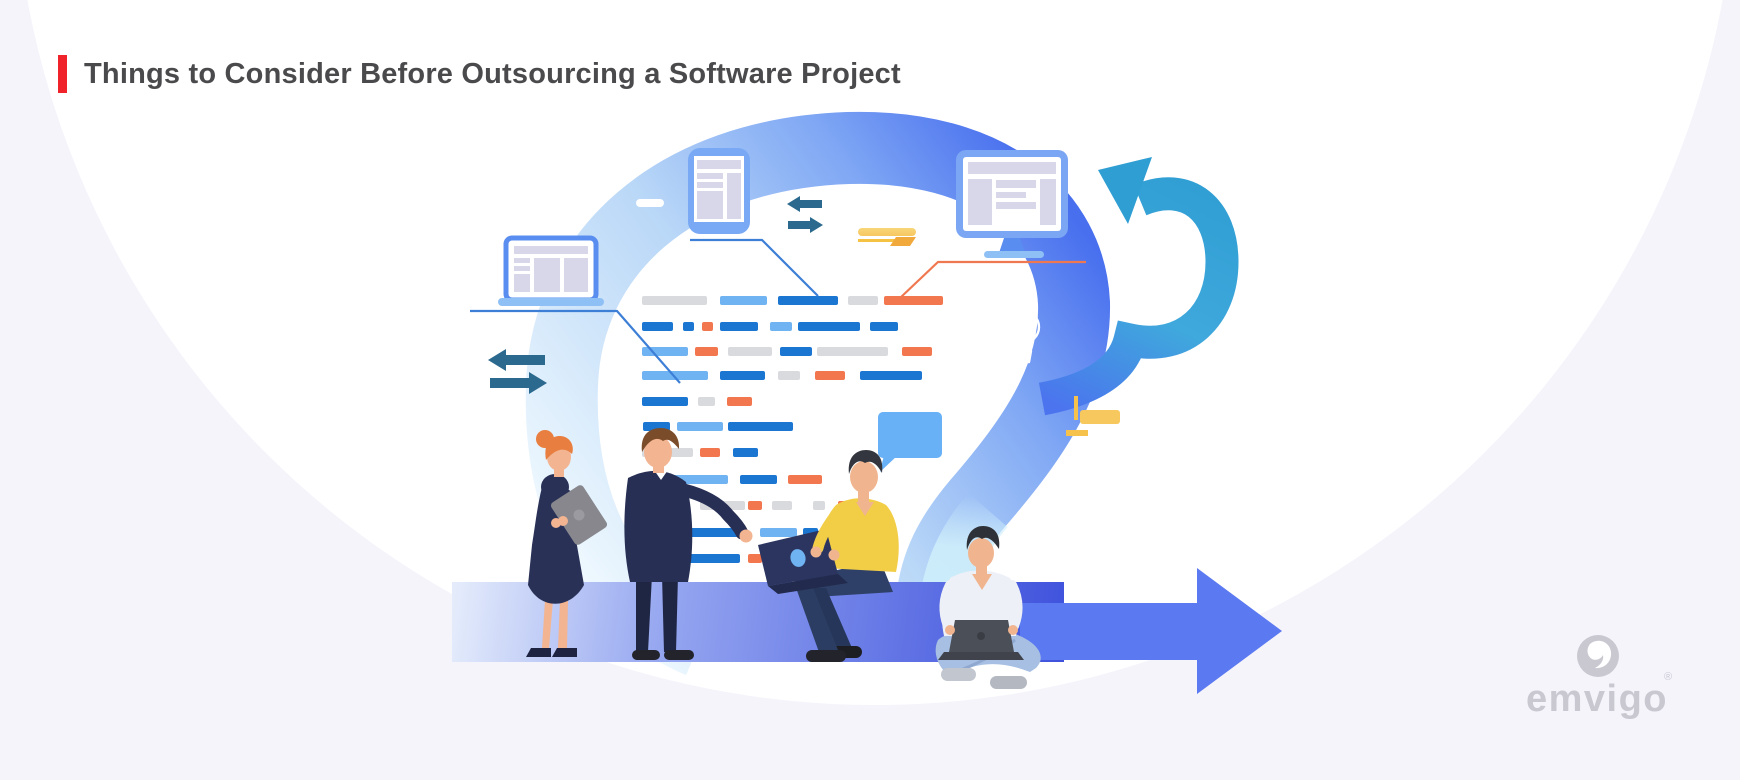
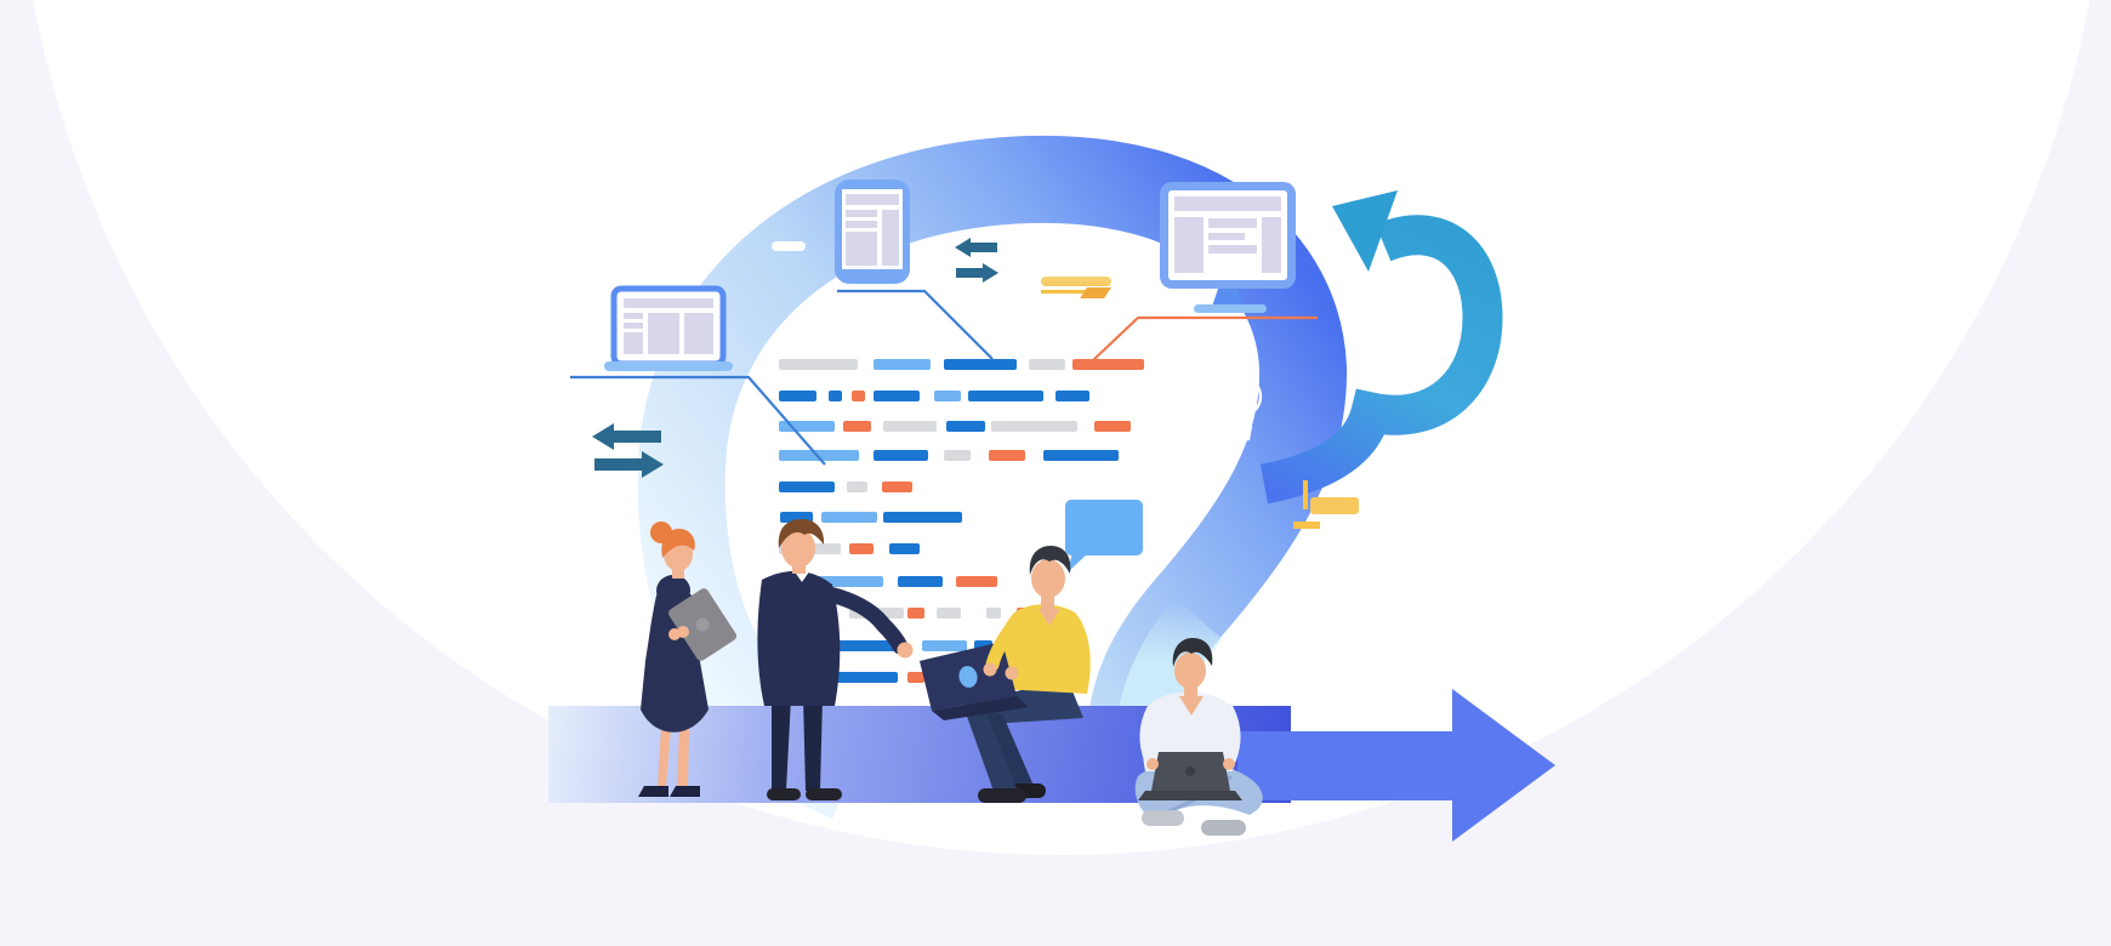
- emvigo
- ®
- Things to Consider Before Outsourcing a Software Project
